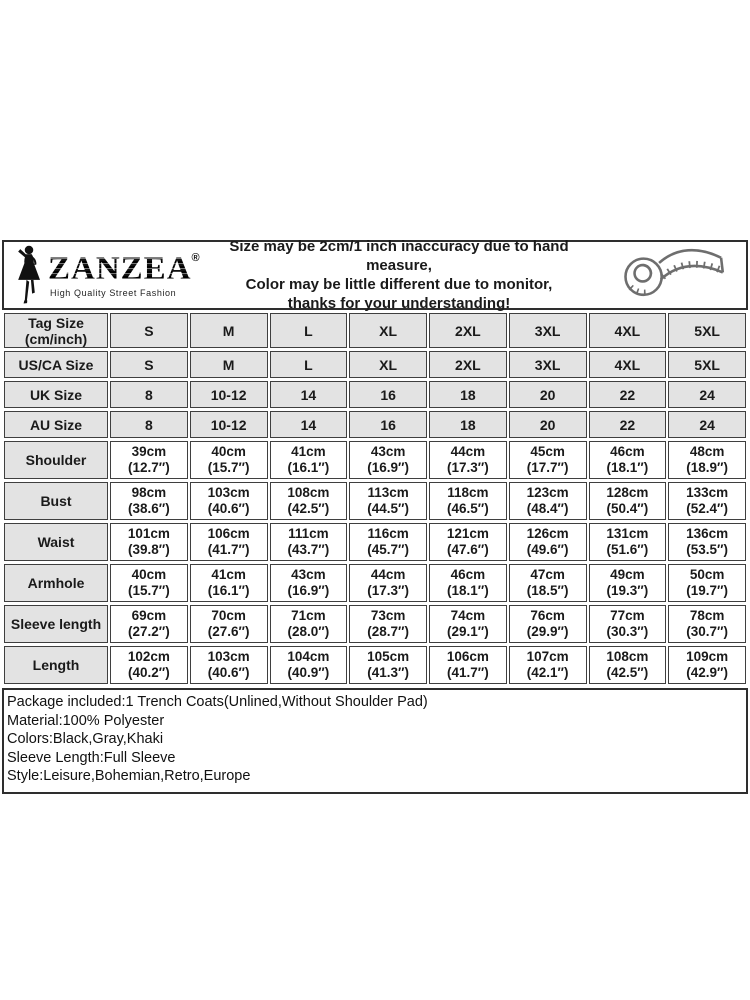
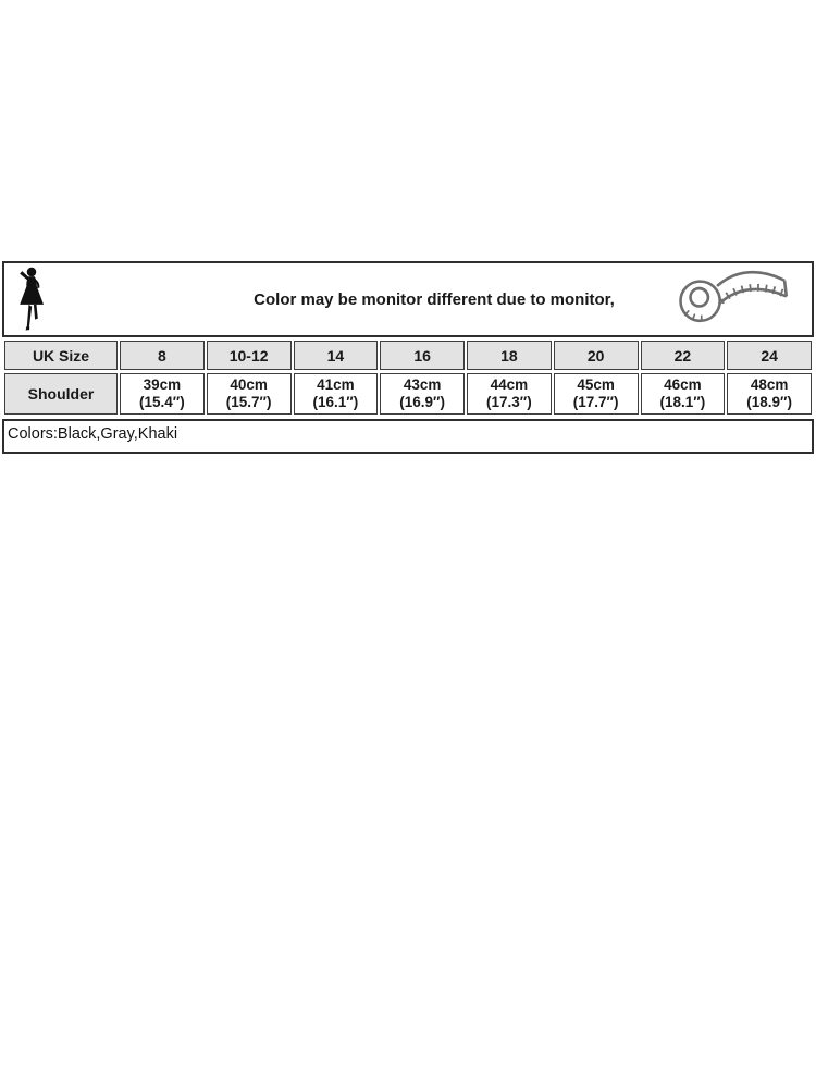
- ZANZEA®
- High Quality Street Fashion
- Size may be 2cm/1 inch inaccuracy due to hand measure,
- Color may be little different due to monitor,
+ Color may be monitor different due to monitor,
- thanks for your understanding!
- Tag Size(cm/inch)	S	M	L	XL	2XL	3XL	4XL	5XL
- US/CA Size	S	M	L	XL	2XL	3XL	4XL	5XL
  UK Size	8	10-12	14	16	18	20	22	24
- AU Size	8	10-12	14	16	18	20	22	24
- Shoulder	39cm(12.7″)	40cm(15.7″)	41cm(16.1″)	43cm(16.9″)	44cm(17.3″)	45cm(17.7″)	46cm(18.1″)	48cm(18.9″)
+ Shoulder	39cm(15.4″)	40cm(15.7″)	41cm(16.1″)	43cm(16.9″)	44cm(17.3″)	45cm(17.7″)	46cm(18.1″)	48cm(18.9″)
- Bust	98cm(38.6″)	103cm(40.6″)	108cm(42.5″)	113cm(44.5″)	118cm(46.5″)	123cm(48.4″)	128cm(50.4″)	133cm(52.4″)
- Waist	101cm(39.8″)	106cm(41.7″)	111cm(43.7″)	116cm(45.7″)	121cm(47.6″)	126cm(49.6″)	131cm(51.6″)	136cm(53.5″)
- Armhole	40cm(15.7″)	41cm(16.1″)	43cm(16.9″)	44cm(17.3″)	46cm(18.1″)	47cm(18.5″)	49cm(19.3″)	50cm(19.7″)
- Sleeve length	69cm(27.2″)	70cm(27.6″)	71cm(28.0″)	73cm(28.7″)	74cm(29.1″)	76cm(29.9″)	77cm(30.3″)	78cm(30.7″)
- Length	102cm(40.2″)	103cm(40.6″)	104cm(40.9″)	105cm(41.3″)	106cm(41.7″)	107cm(42.1″)	108cm(42.5″)	109cm(42.9″)
- Package included:1 Trench Coats(Unlined,Without Shoulder Pad)
- Material:100% Polyester
  Colors:Black,Gray,Khaki
- Sleeve Length:Full Sleeve
- Style:Leisure,Bohemian,Retro,Europe
